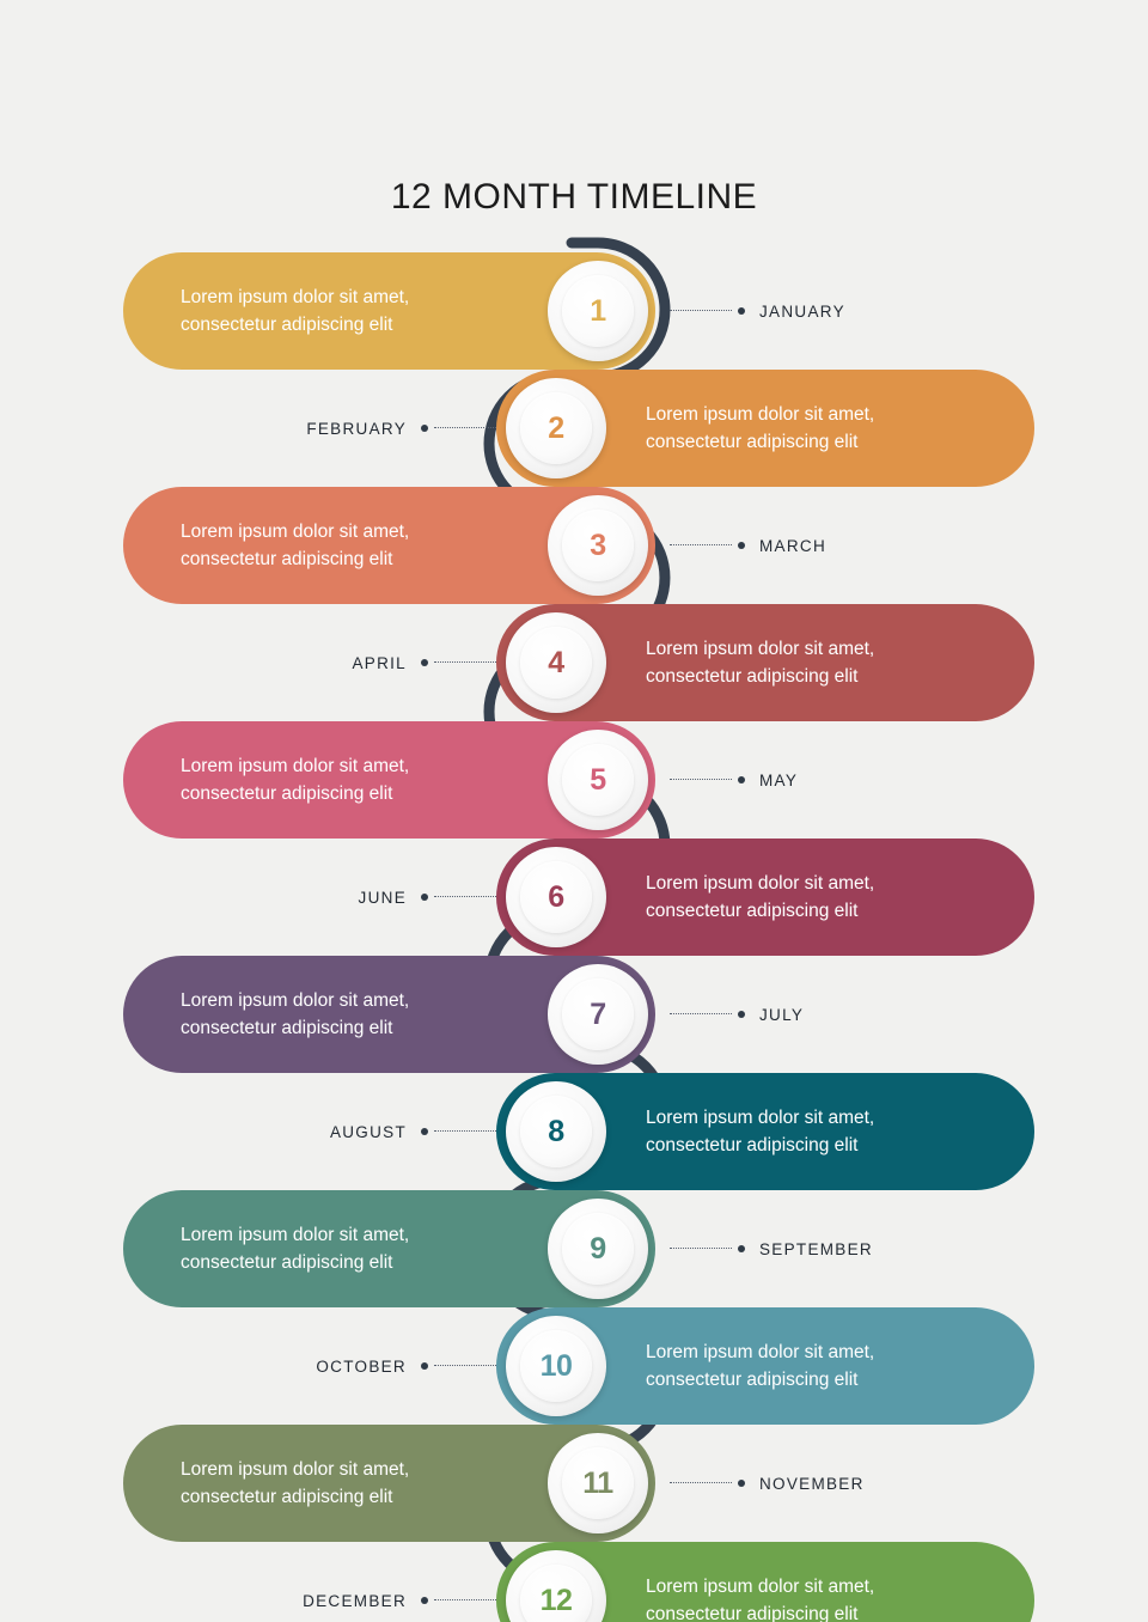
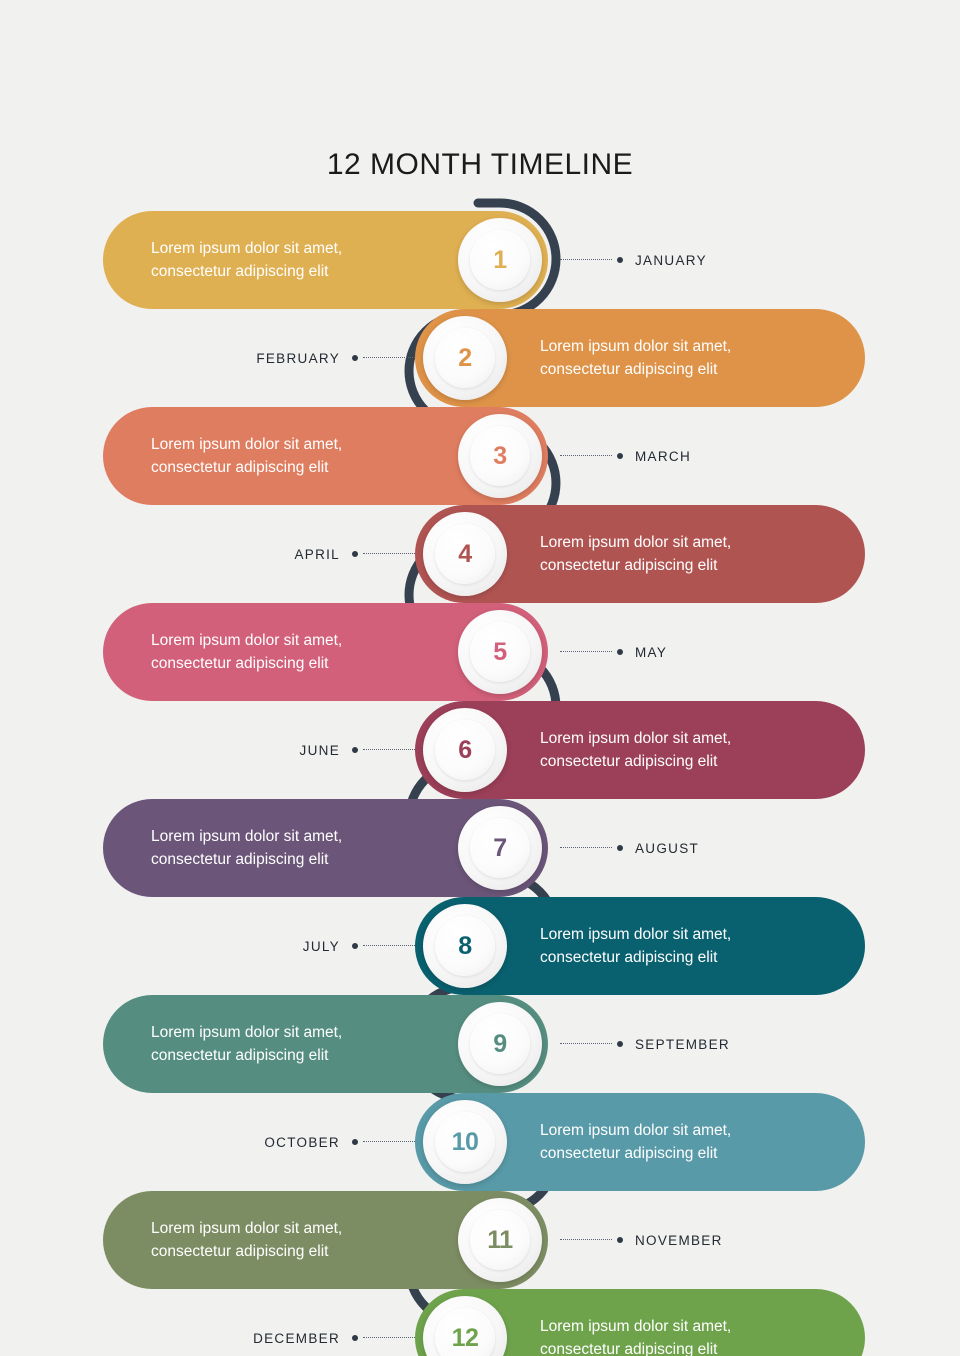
  12 MONTH TIMELINE
  Lorem ipsum dolor sit amet,
  consectetur adipiscing elit
  1
  JANUARY
  Lorem ipsum dolor sit amet,
  consectetur adipiscing elit
  2
  FEBRUARY
  Lorem ipsum dolor sit amet,
  consectetur adipiscing elit
  3
  MARCH
  Lorem ipsum dolor sit amet,
  consectetur adipiscing elit
  4
  APRIL
  Lorem ipsum dolor sit amet,
  consectetur adipiscing elit
  5
  MAY
  Lorem ipsum dolor sit amet,
  consectetur adipiscing elit
  6
  JUNE
  Lorem ipsum dolor sit amet,
  consectetur adipiscing elit
  7
- JULY
+ AUGUST
  Lorem ipsum dolor sit amet,
  consectetur adipiscing elit
  8
- AUGUST
+ JULY
  Lorem ipsum dolor sit amet,
  consectetur adipiscing elit
  9
  SEPTEMBER
  Lorem ipsum dolor sit amet,
  consectetur adipiscing elit
  10
  OCTOBER
  Lorem ipsum dolor sit amet,
  consectetur adipiscing elit
  11
  NOVEMBER
  Lorem ipsum dolor sit amet,
  consectetur adipiscing elit
  12
  DECEMBER
